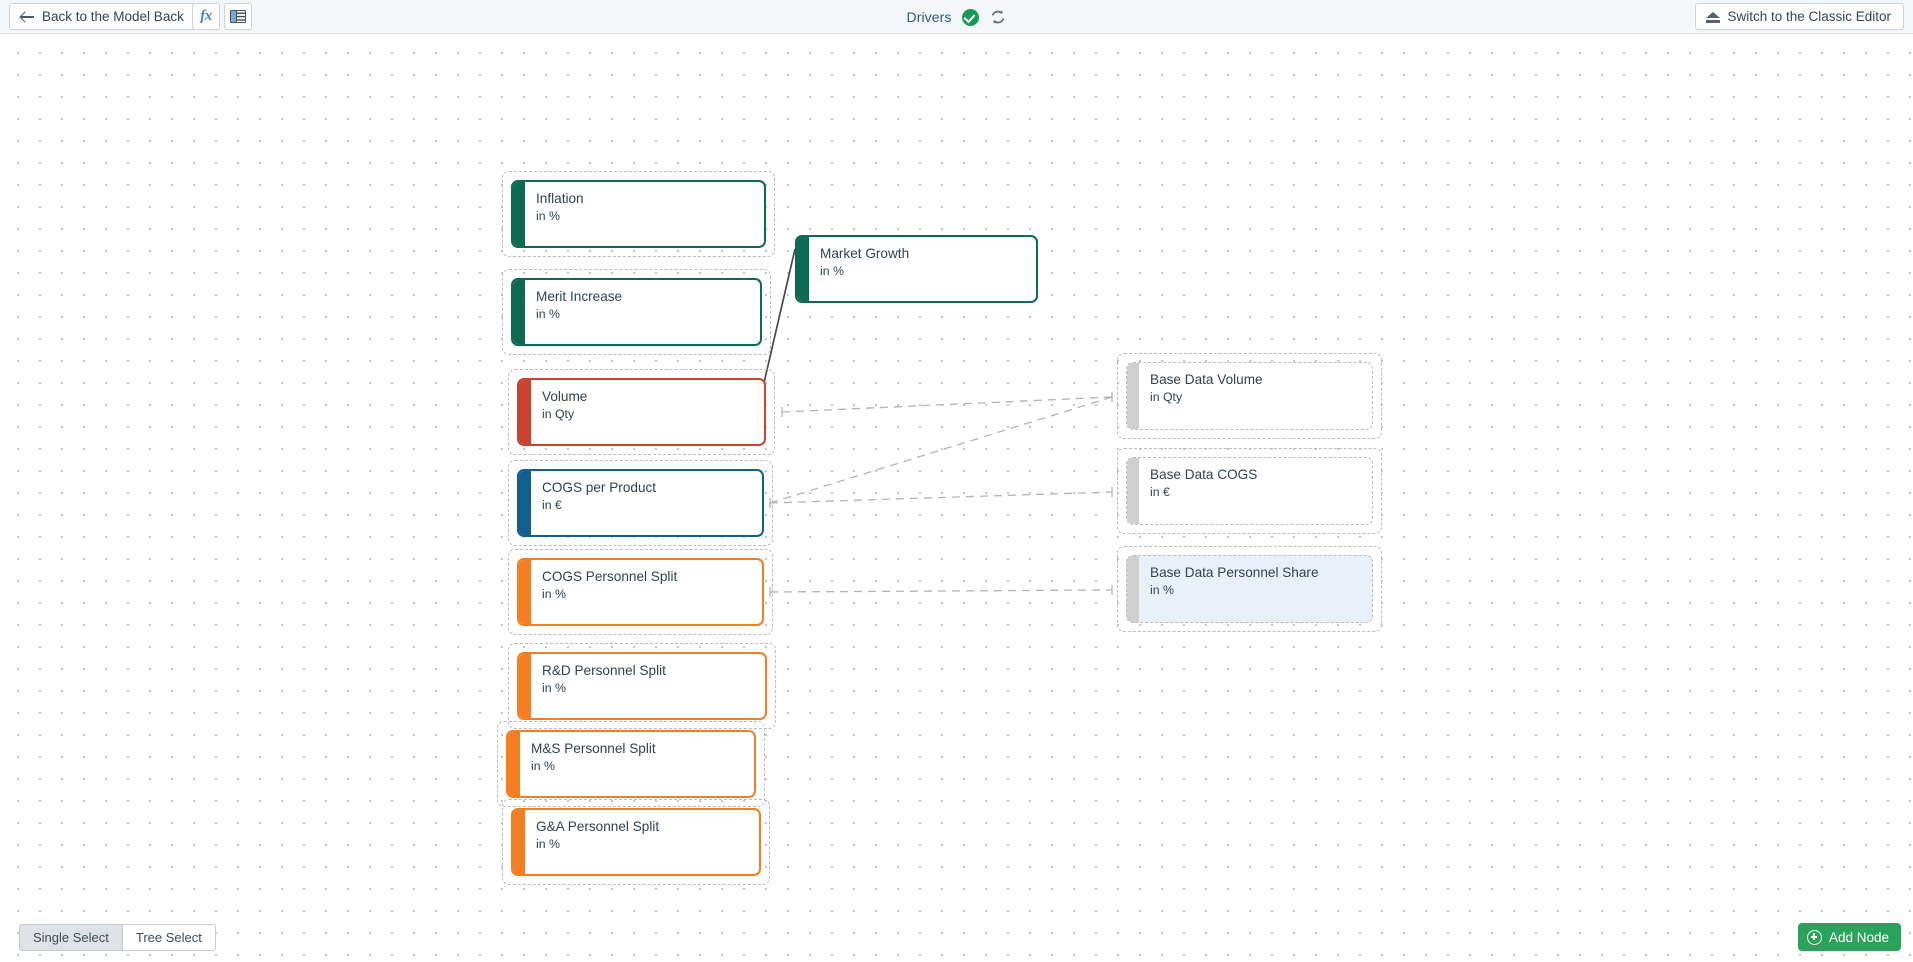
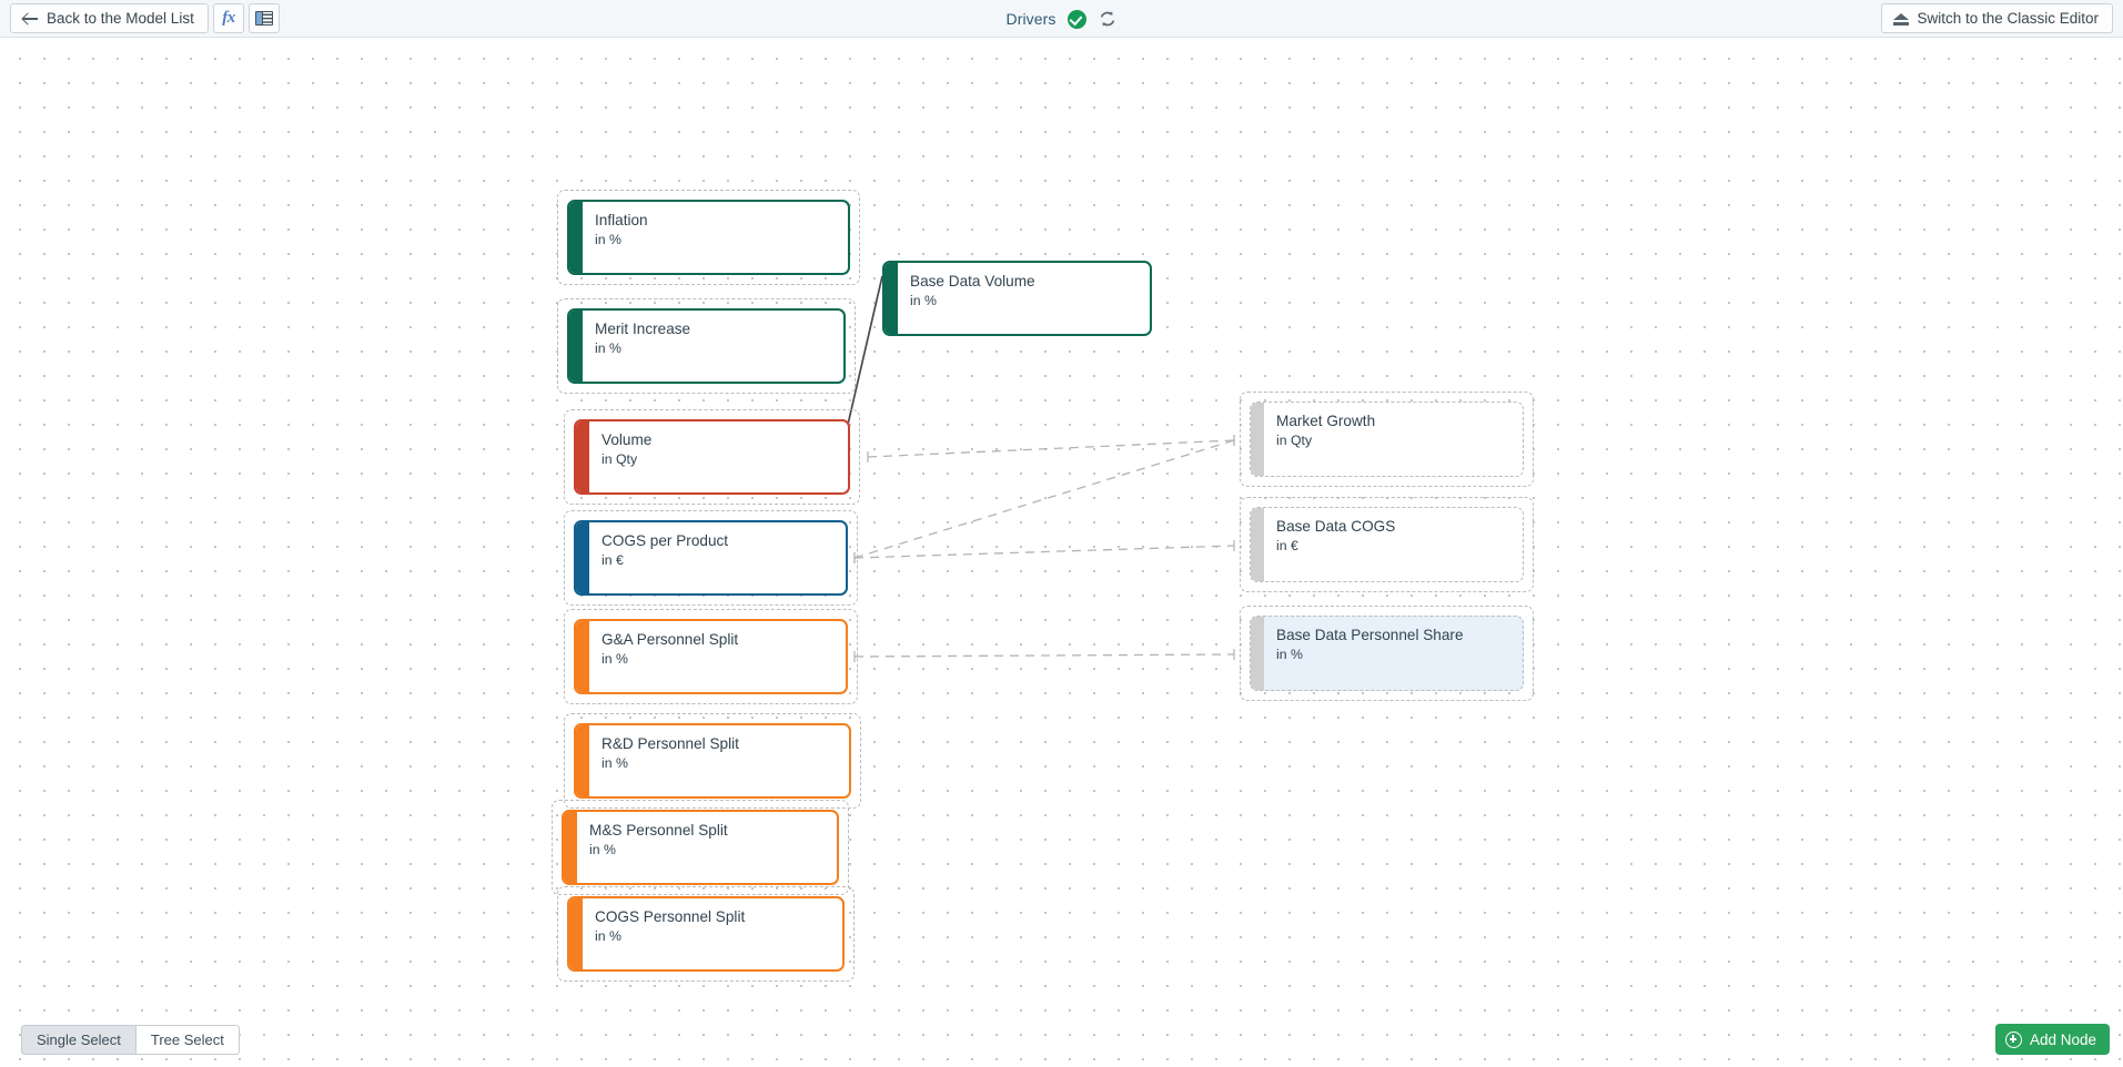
- Back to the Model Back
+ Back to the Model List
  fx
  Drivers
  Switch to the Classic Editor
  Inflation
  in %
  Merit Increase
  in %
- Market Growth
+ Base Data Volume
  in %
  Volume
  in Qty
  COGS per Product
  in €
- COGS Personnel Split
+ G&A Personnel Split
  in %
  R&D Personnel Split
  in %
  M&S Personnel Split
  in %
- G&A Personnel Split
+ COGS Personnel Split
  in %
- Base Data Volume
+ Market Growth
  in Qty
  Base Data COGS
  in €
  Base Data Personnel Share
  in %
  Single Select
  Tree Select
  Add Node
